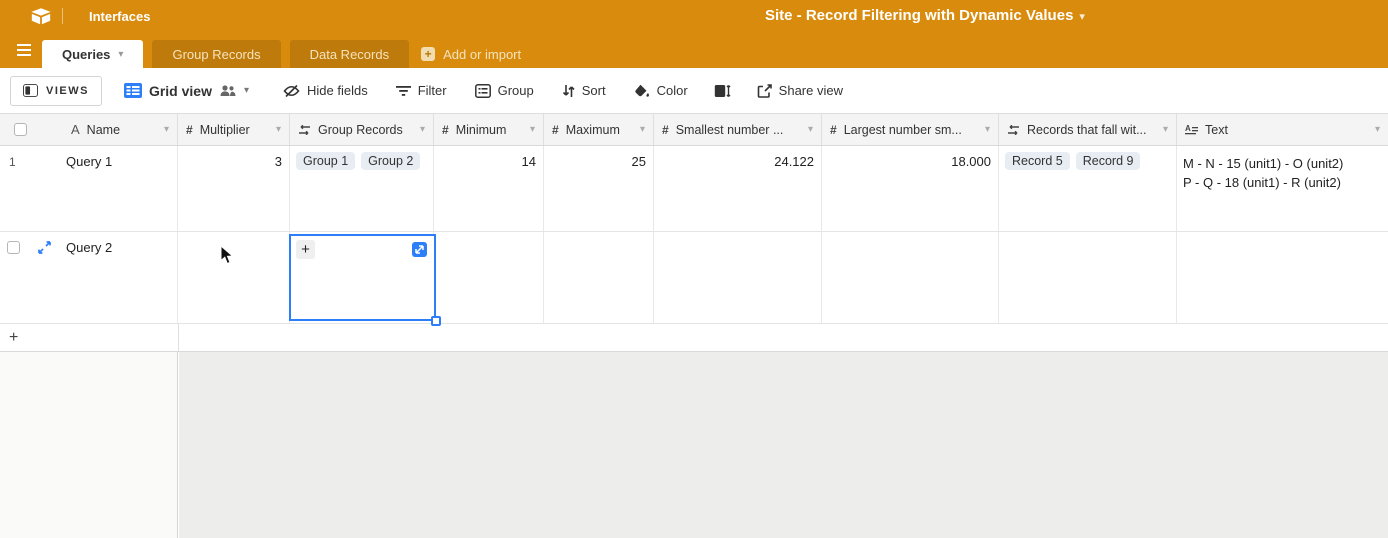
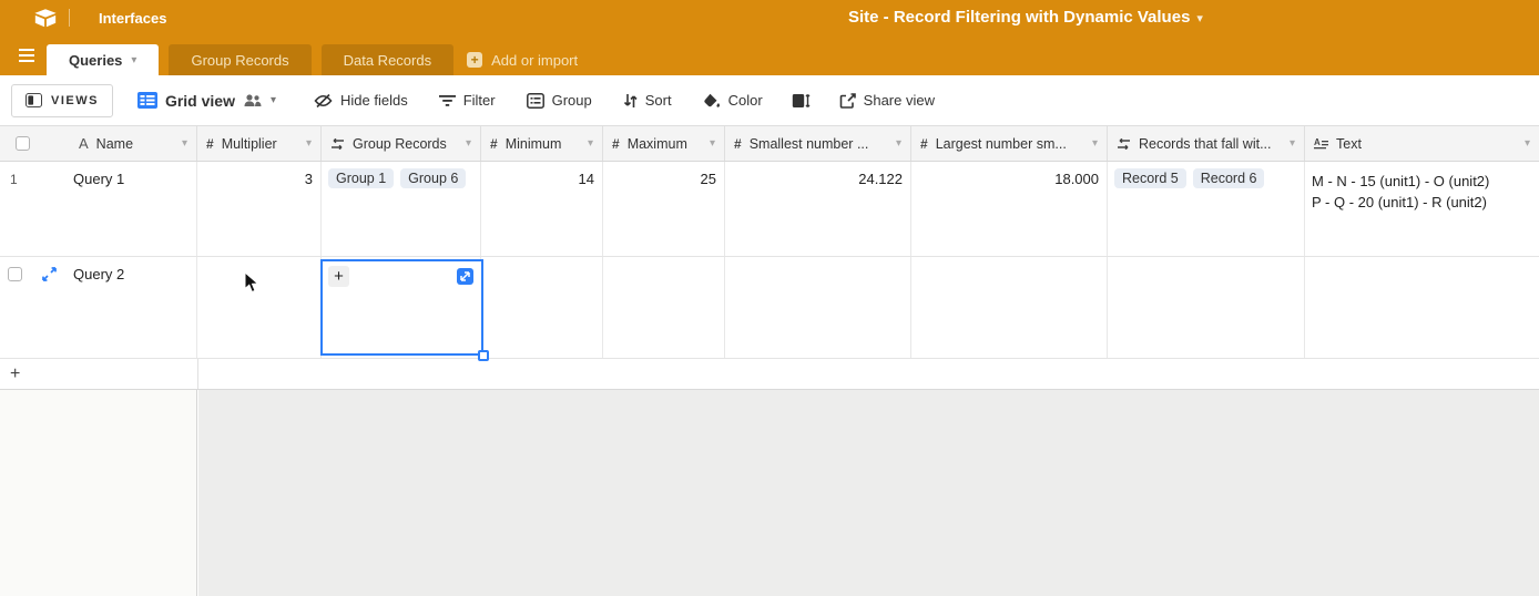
  Interfaces
  Site - Record Filtering with Dynamic Values ▾
  Queries
  ▾
  Group Records
  Data Records
  +
  Add or import
  VIEWS
  Grid view
  ▾
  Hide fields
  Filter
  Group
  Sort
  Color
  Share view
  A
  Name
  ▾
  #
  Multiplier
  ▾
  Group Records
  ▾
  #
  Minimum
  ▾
  #
  Maximum
  ▾
  #
  Smallest number ...
  ▾
  #
  Largest number sm...
  ▾
  Records that fall wit...
  ▾
  A
  Text
  ▾
  1
  Query 1
  3
- Group 1 Group 2
+ Group 1 Group 6
  14
  25
  24.122
  18.000
- Record 5 Record 9
+ Record 5 Record 6
  M - N - 15 (unit1) - O (unit2)
- P - Q - 18 (unit1) - R (unit2)
+ P - Q - 20 (unit1) - R (unit2)
  Query 2
  +
  +
